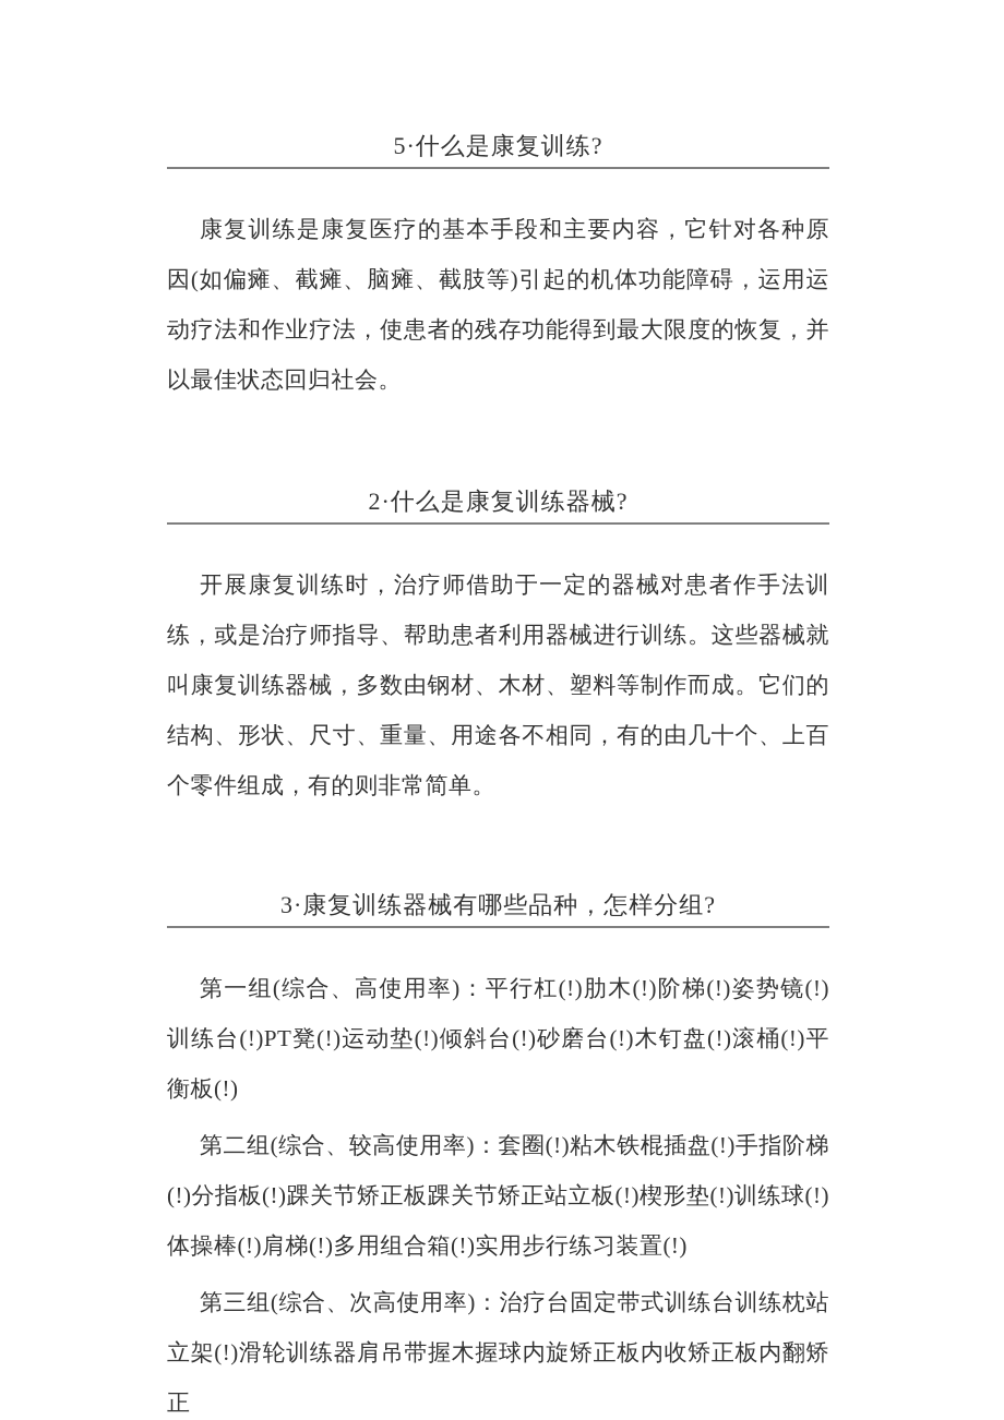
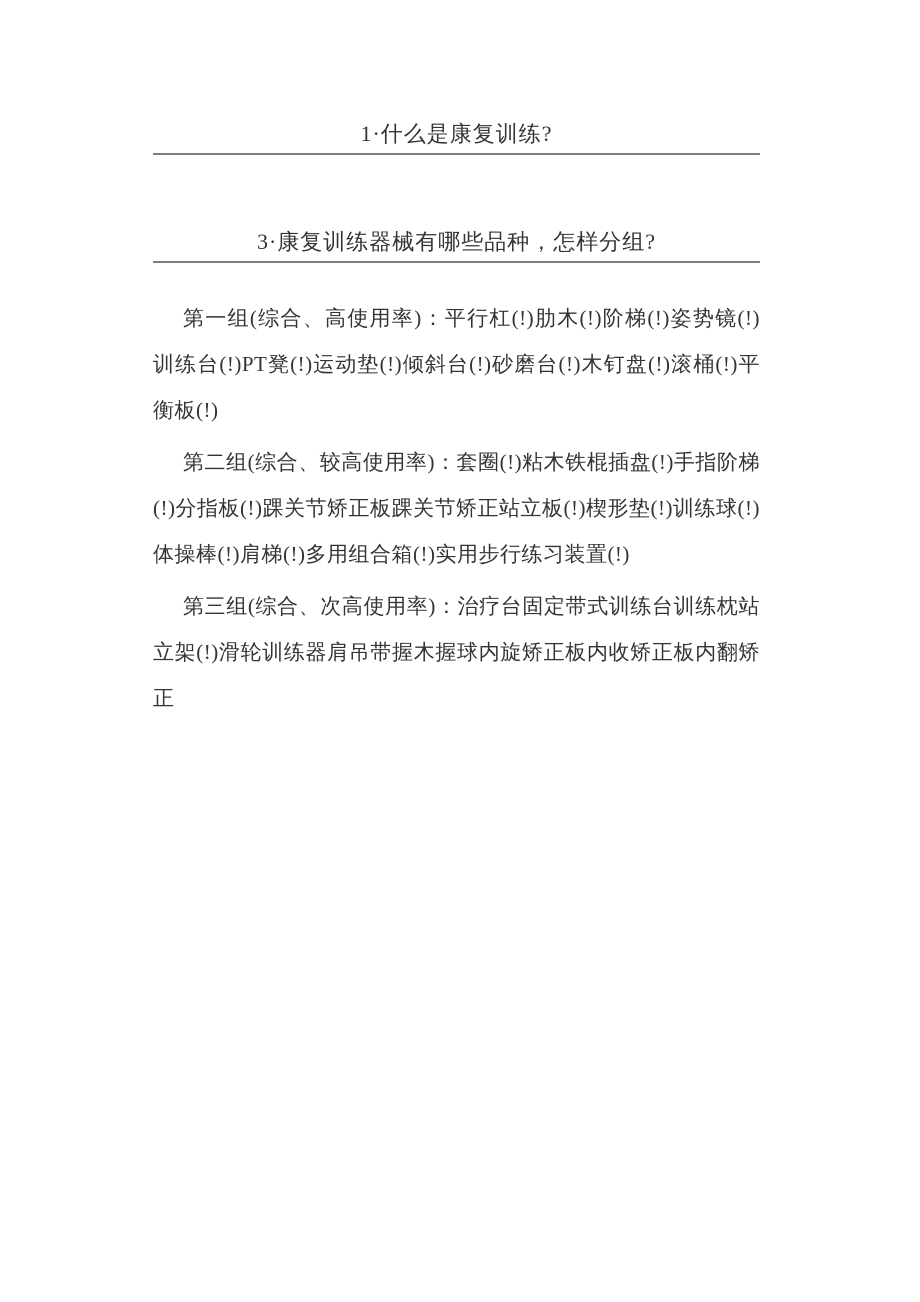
- 5·什么是康复训练?
+ 1·什么是康复训练?
- 康复训练是康复医疗的基本手段和主要内容，它针对各种原因(如偏瘫、截瘫、脑瘫、截肢等)引起的机体功能障碍，运用运动疗法和作业疗法，使患者的残存功能得到最大限度的恢复，并以最佳状态回归社会。
- 2·什么是康复训练器械?
- 开展康复训练时，治疗师借助于一定的器械对患者作手法训练，或是治疗师指导、帮助患者利用器械进行训练。这些器械就叫康复训练器械，多数由钢材、木材、塑料等制作而成。它们的结构、形状、尺寸、重量、用途各不相同，有的由几十个、上百个零件组成，有的则非常简单。
  3·康复训练器械有哪些品种，怎样分组?
  第一组(综合、高使用率)：平行杠(!)肋木(!)阶梯(!)姿势镜(!)训练台(!)PT凳(!)运动垫(!)倾斜台(!)砂磨台(!)木钉盘(!)滚桶(!)平衡板(!)
  第二组(综合、较高使用率)：套圈(!)粘木铁棍插盘(!)手指阶梯(!)分指板(!)踝关节矫正板踝关节矫正站立板(!)楔形垫(!)训练球(!)体操棒(!)肩梯(!)多用组合箱(!)实用步行练习装置(!)
  第三组(综合、次高使用率)：治疗台固定带式训练台训练枕站立架(!)滑轮训练器肩吊带握木握球内旋矫正板内收矫正板内翻矫正
